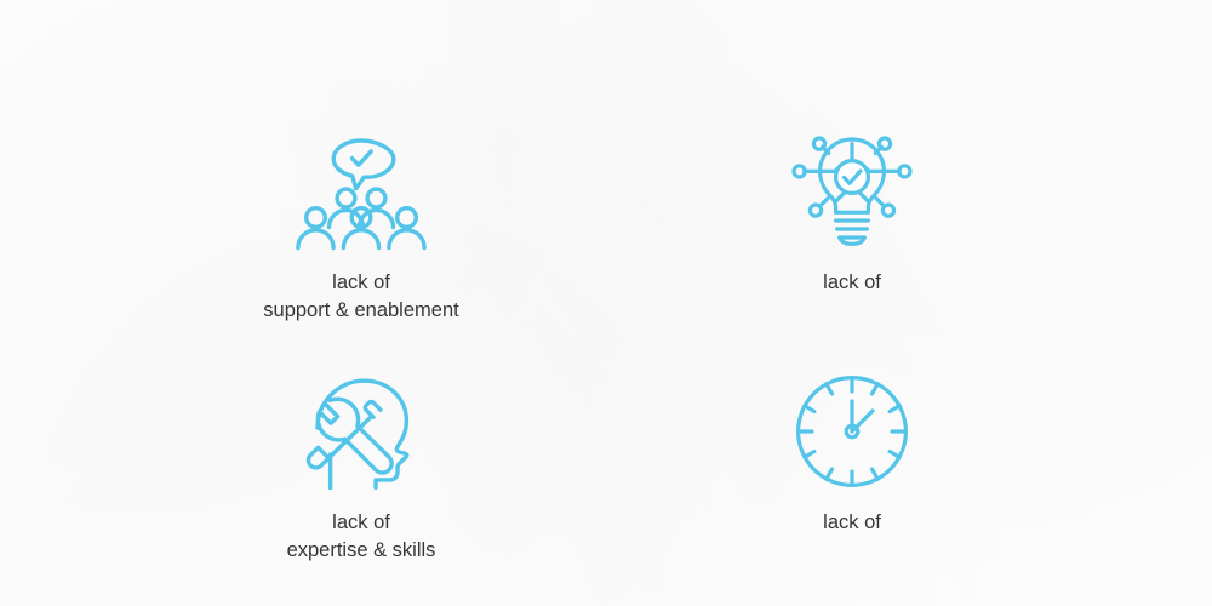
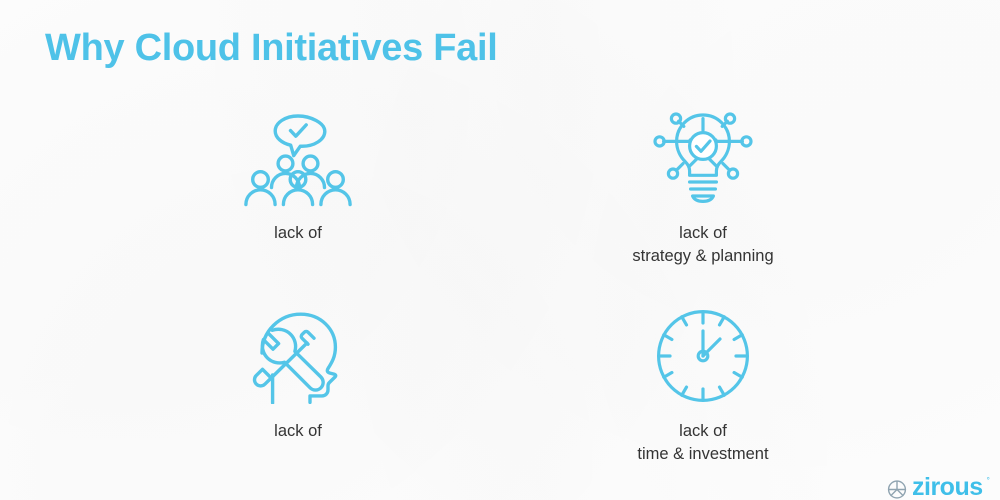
+ Why Cloud Initiatives Fail
  lack of
- support & enablement
  lack of
+ strategy & planning
  lack of
- expertise & skills
  lack of
+ time & investment
+ zirous
+ °
